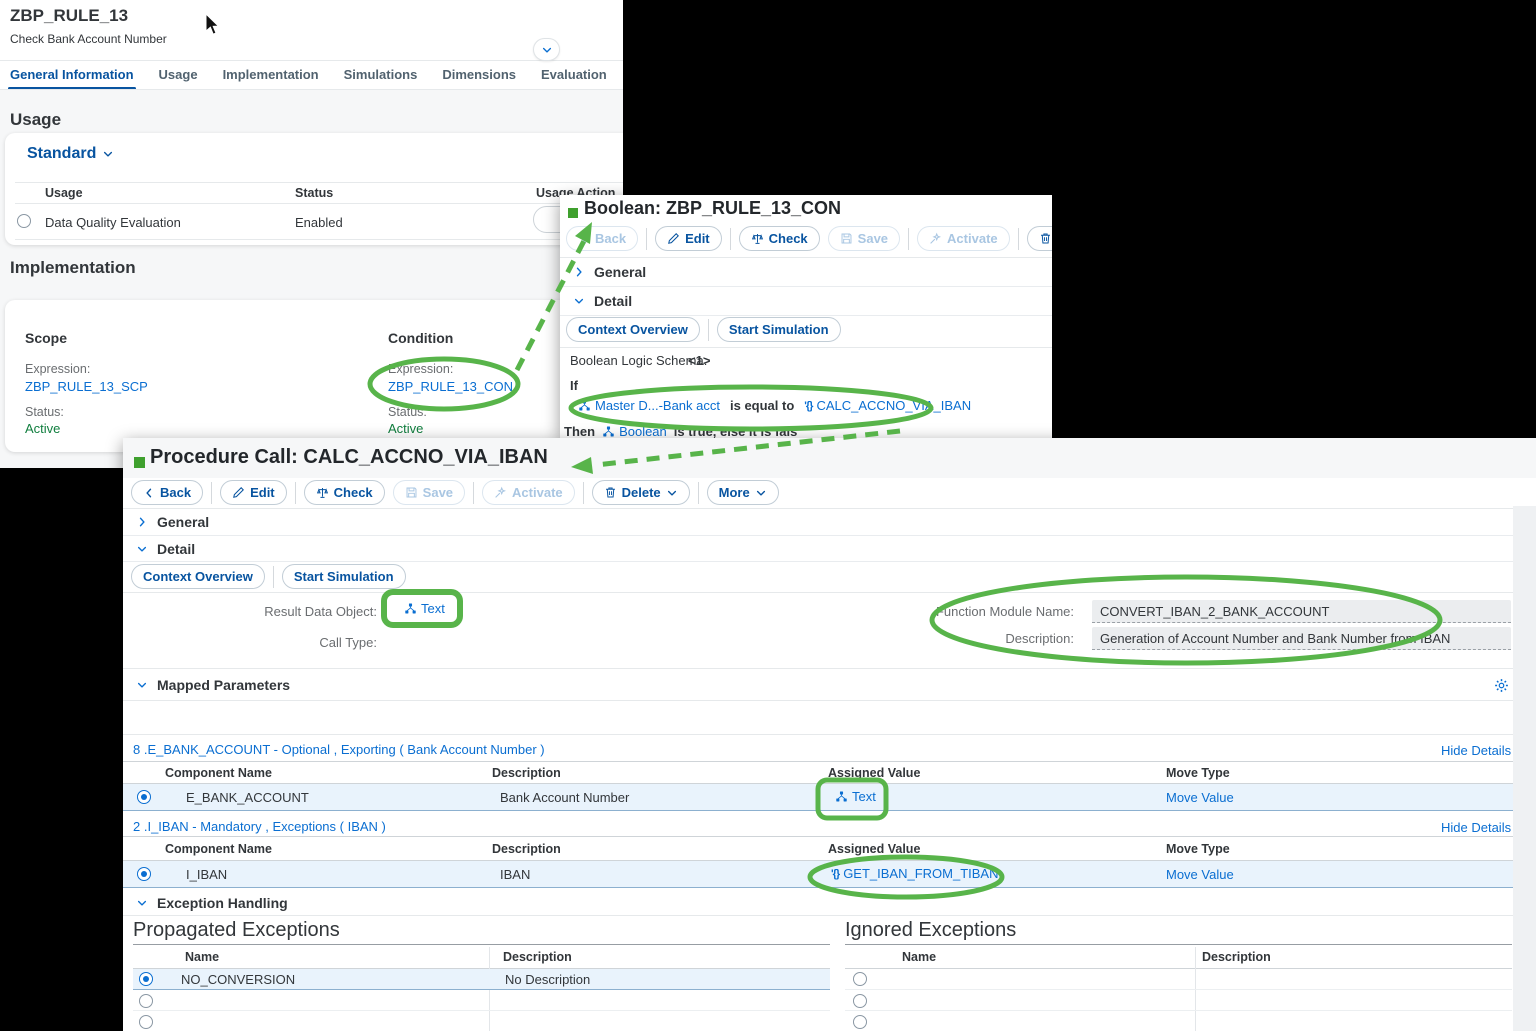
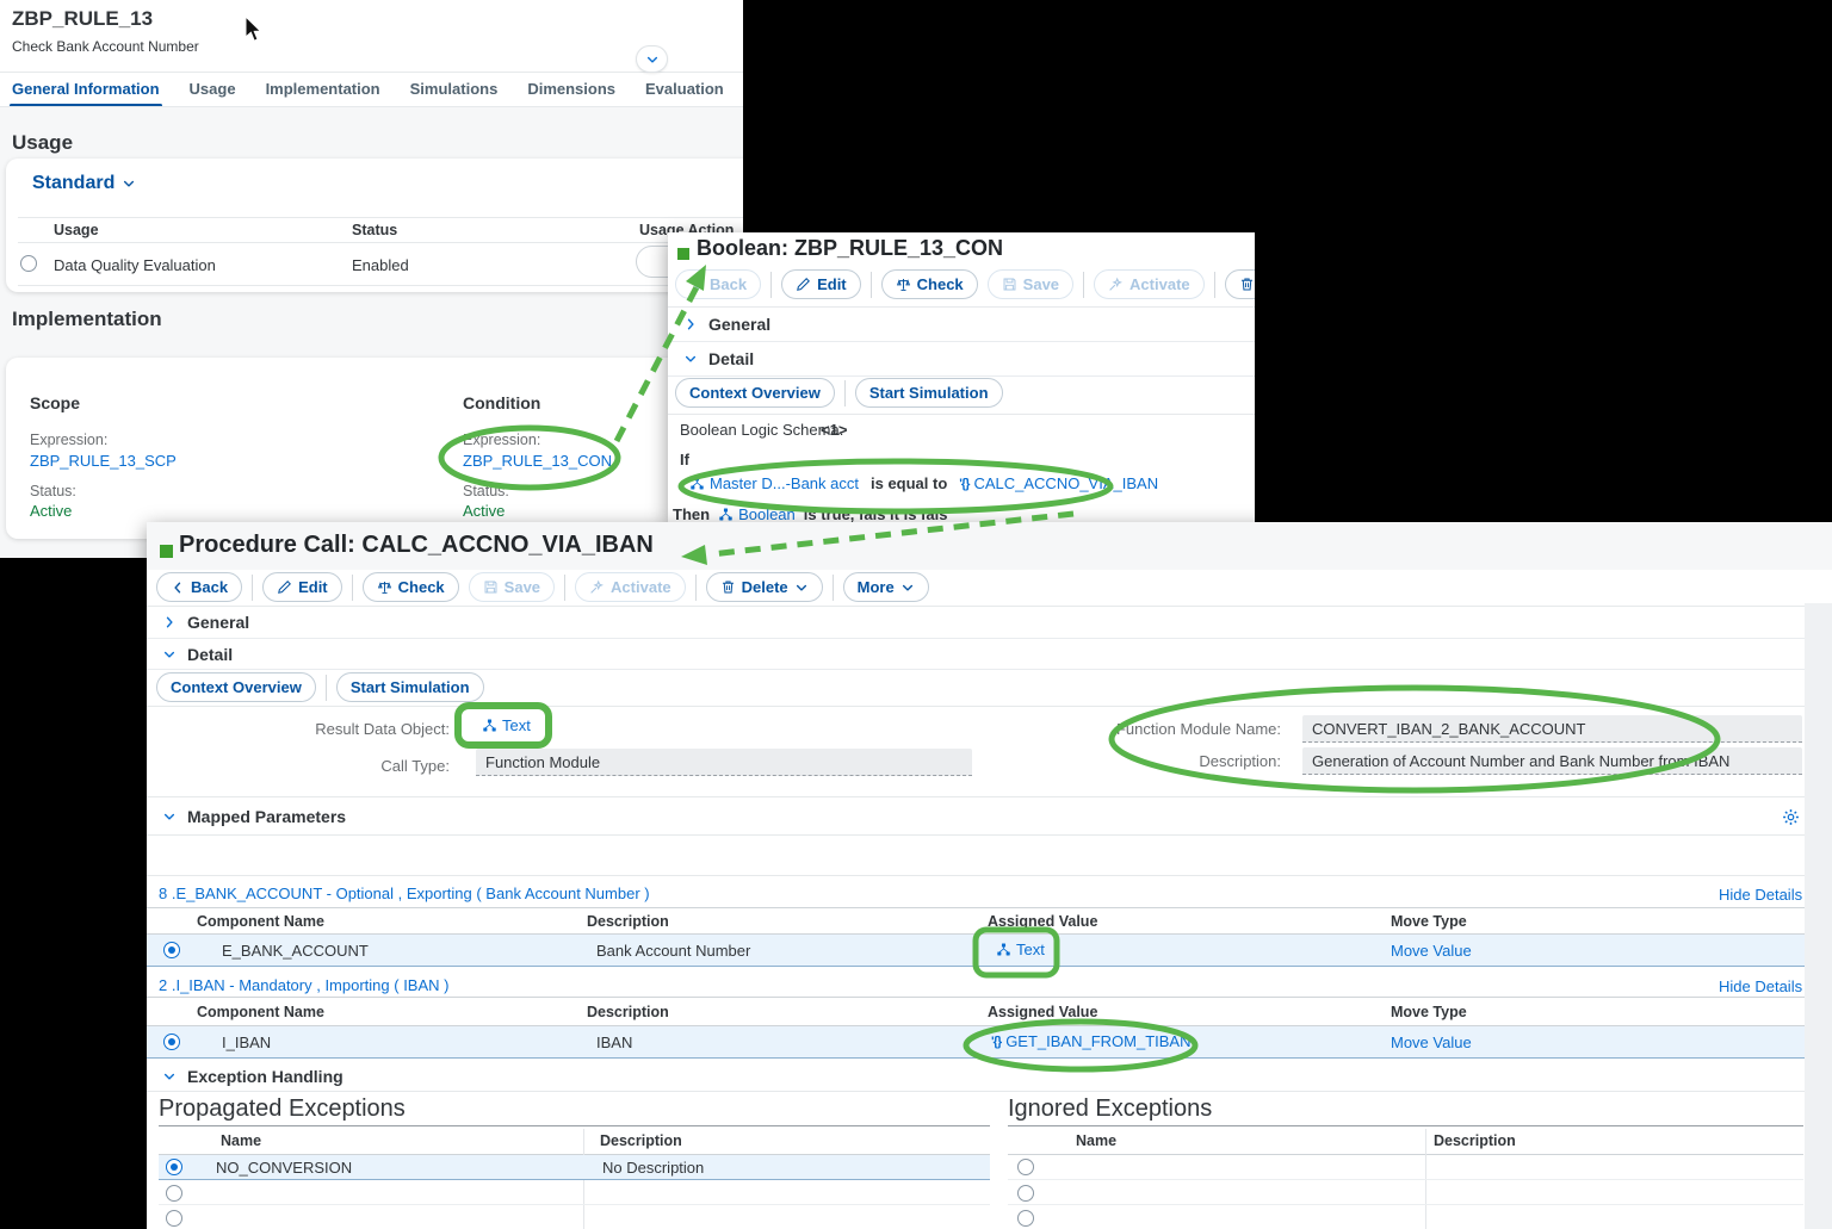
  ZBP_RULE_13
  Check Bank Account Number
  General Information
  Usage
  Implementation
  Simulations
  Dimensions
  Evaluation
  Usage
  Standard
  Usage
  Status
  Usage Action
  Data Quality Evaluation
  Enabled
  Implementation
  Scope
  Condition
  Expression:
  ZBP_RULE_13_SCP
  Status:
  Active
  Expression:
  ZBP_RULE_13_CON
  Status:
  Active
  Boolean: ZBP_RULE_13_CON
  Back
  Edit
  Check
  Save
  Activate
  General
  Detail
  Context Overview
  Start Simulation
  Boolean Logic Schema:
  <1>
  If
  Master D...-Bank acct
  is equal to
  '{}
  CALC_ACCNO_VI_IBAN
  Then
  Boolean
- is true, else it is fals
+ is true, fals it is fals
  Procedure Call: CALC_ACCNO_VIA_IBAN
  Back
  Edit
  Check
  Save
  Activate
  Delete
  More
  General
  Detail
  Context Overview
  Start Simulation
  Result Data Object:
  Text
  Call Type:
+ Function Module
  unction Module Name:
  CONVERT_IBAN_2_BANK_ACCOUNT
  Description:
  Generation of Account Number and Bank Number froBAN
  Mapped Parameters
  8 .E_BANK_ACCOUNT - Optional , Exporting ( Bank Account Number )
  Hide Details
  Component Name
  Description
  Assigned Value
  Move Type
  E_BANK_ACCOUNT
  Bank Account Number
  Text
  Move Value
- 2 .I_IBAN - Mandatory , Exceptions ( IBAN )
+ 2 .I_IBAN - Mandatory , Importing ( IBAN )
  Hide Details
  Component Name
  Description
  Assigned Value
  Move Type
  I_IBAN
  IBAN
  '{}
  GET_IBAN_FROM_TIBAN
  Move Value
  Exception Handling
  Propagated Exceptions
  Ignored Exceptions
  Name
  Description
  NO_CONVERSION
  No Description
  Name
  Description
